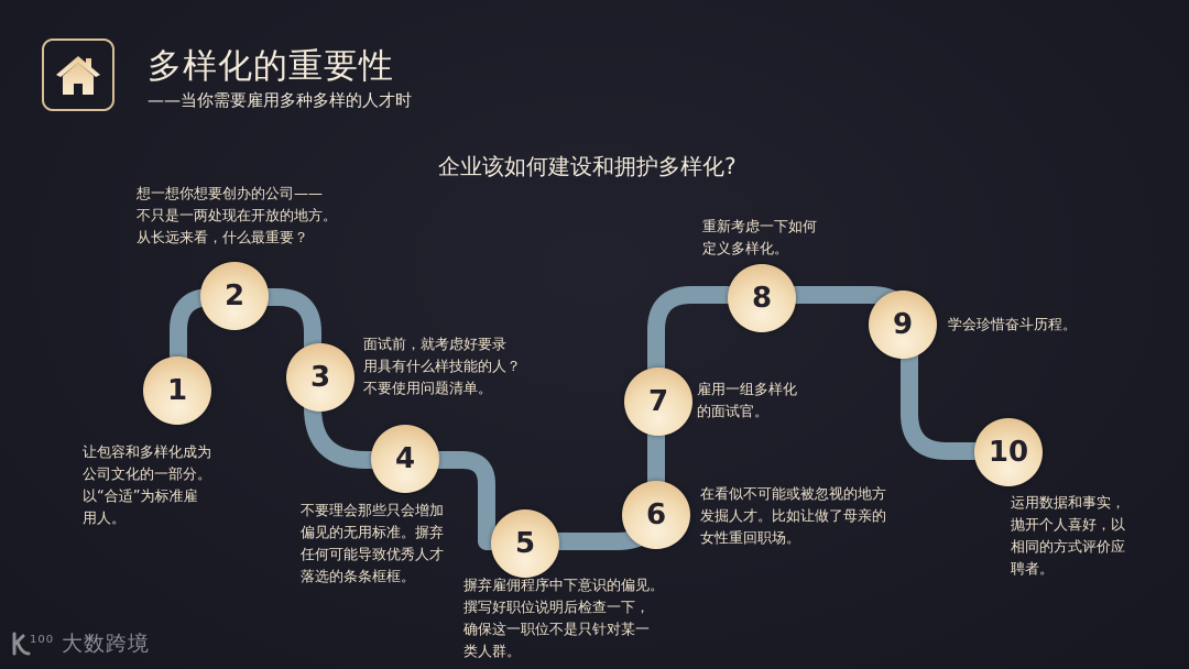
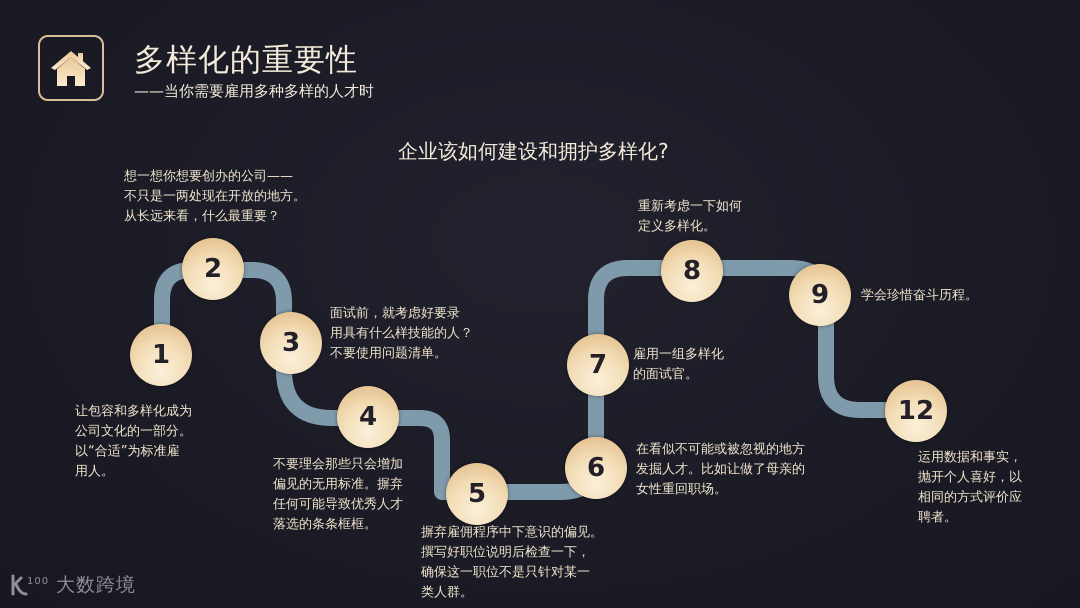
  多样化的重要性
  ——当你需要雇用多种多样的人才时
  企业该如何建设和拥护多样化?
  1
  2
  3
  4
  5
  6
  7
  8
  9
- 10
+ 12
  让包容和多样化成为
  公司文化的一部分。
  以“合适”为标准雇
  用人。
  想一想你想要创办的公司——
  不只是一两处现在开放的地方。
  从长远来看，什么最重要？
  面试前，就考虑好要录
  用具有什么样技能的人？
  不要使用问题清单。
  不要理会那些只会增加
  偏见的无用标准。摒弃
  任何可能导致优秀人才
  落选的条条框框。
  摒弃雇佣程序中下意识的偏见。
  撰写好职位说明后检查一下，
  确保这一职位不是只针对某一
  类人群。
  在看似不可能或被忽视的地方
  发掘人才。比如让做了母亲的
  女性重回职场。
  雇用一组多样化
  的面试官。
  重新考虑一下如何
  定义多样化。
  学会珍惜奋斗历程。
  运用数据和事实，
  抛开个人喜好，以
  相同的方式评价应
  聘者。
  100
  大数跨境
